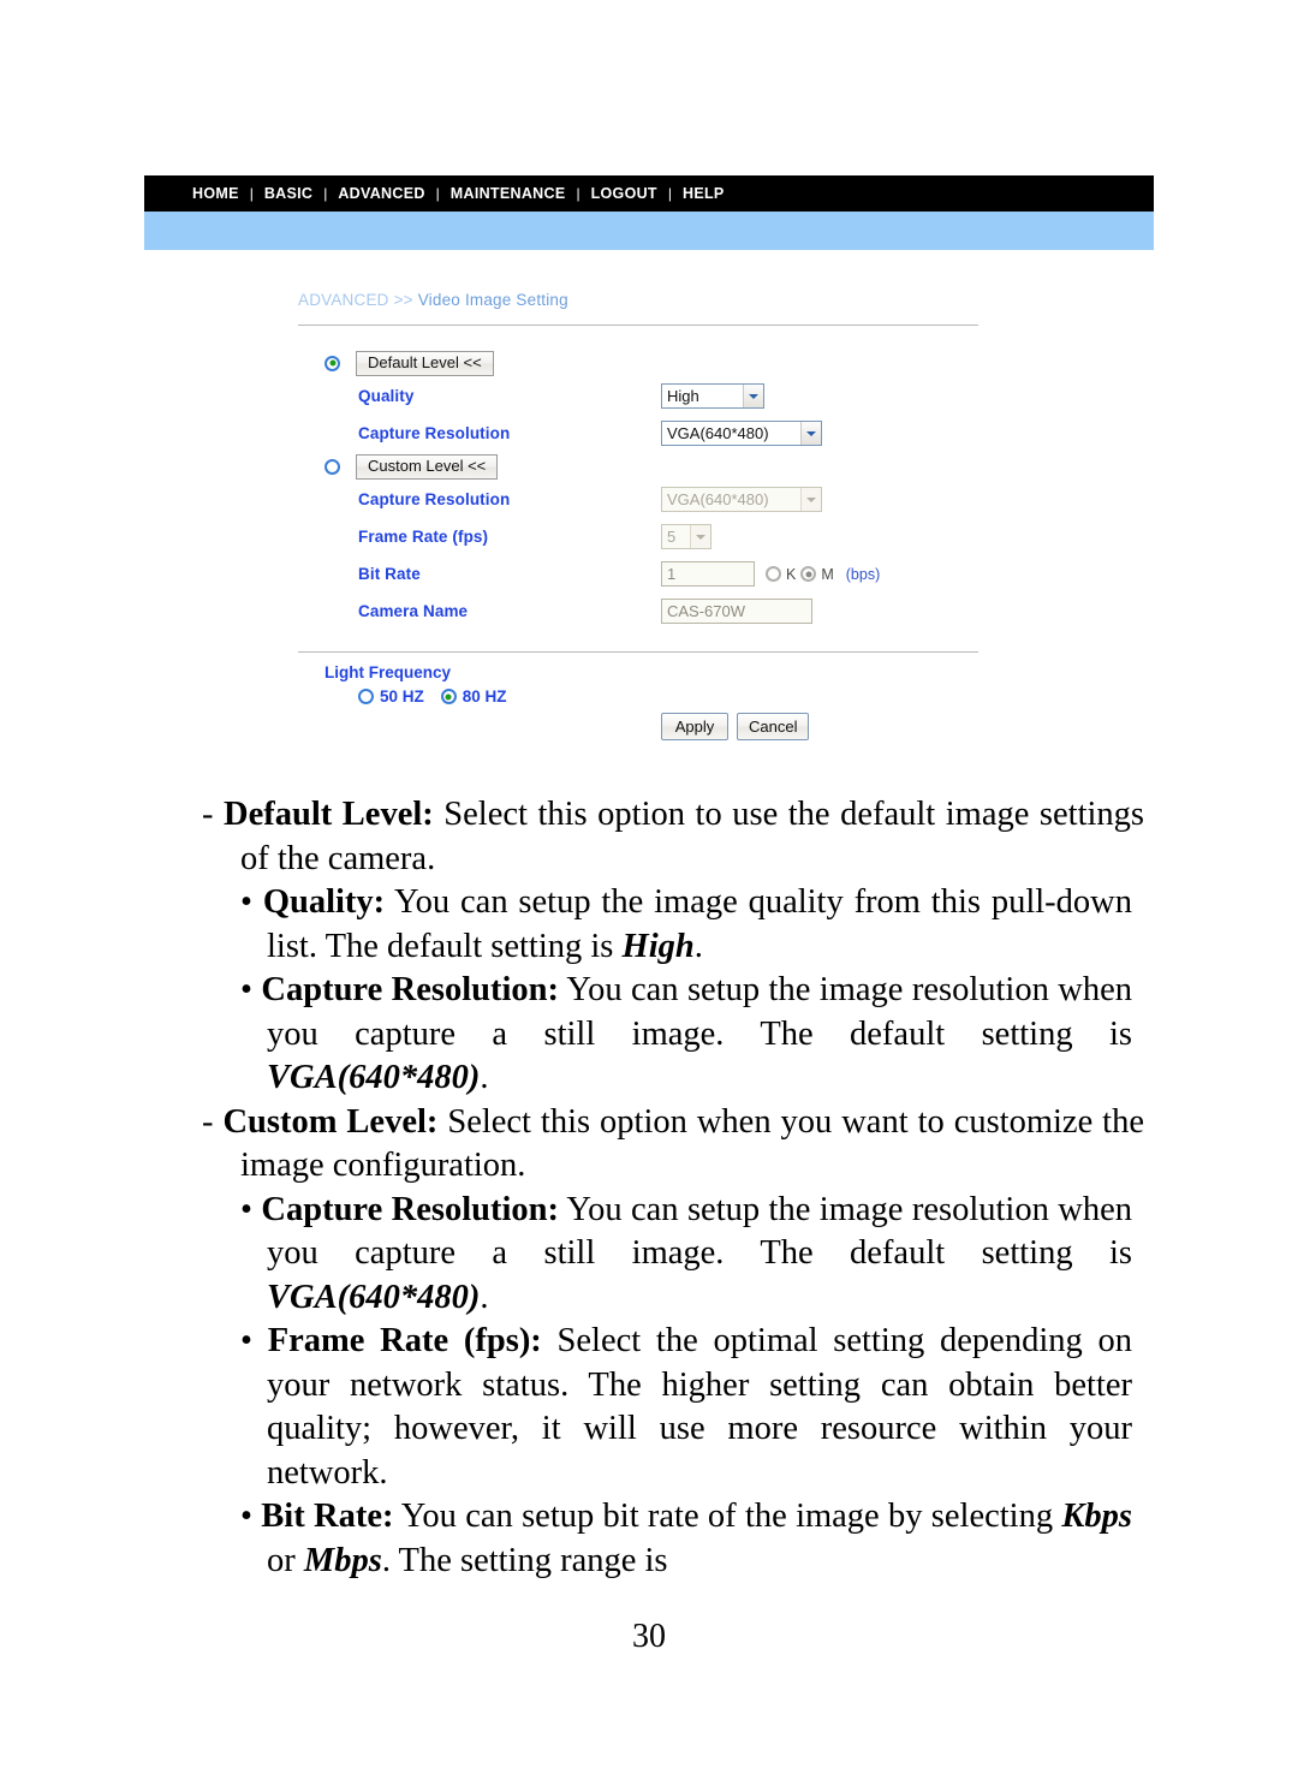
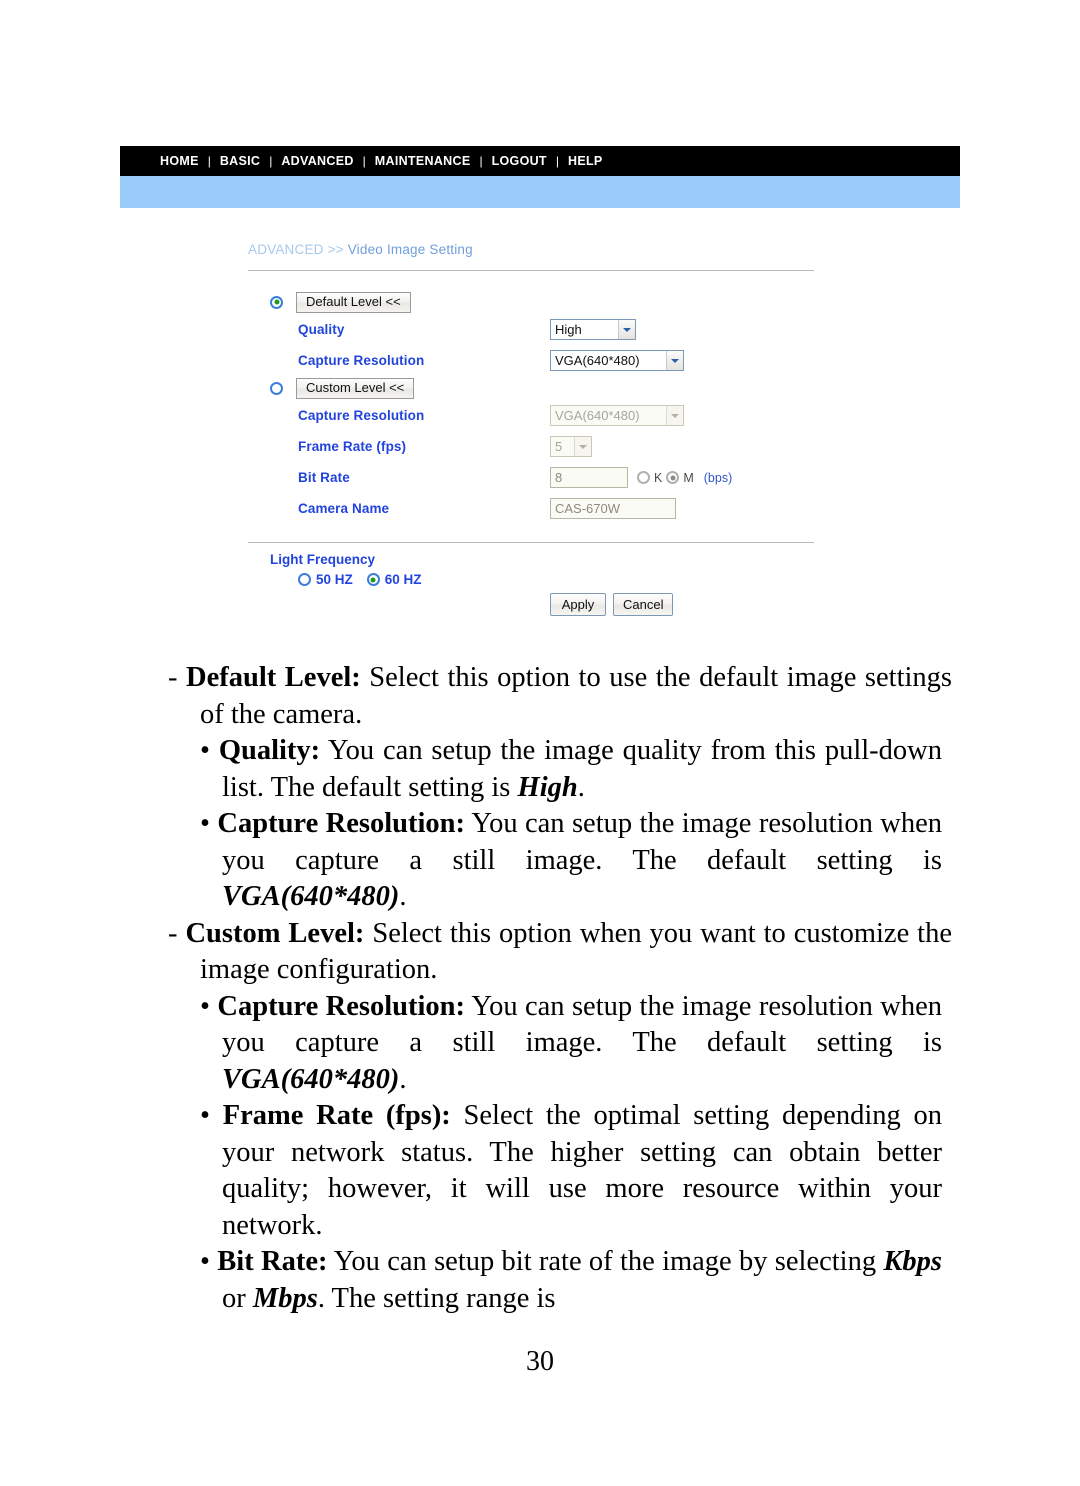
  HOME
  |
  BASIC
  |
  ADVANCED
  |
  MAINTENANCE
  |
  LOGOUT
  |
  HELP
  ADVANCED >> Video Image Setting
  Default Level <<
  Quality
  High
  Capture Resolution
  VGA(640*480)
  Custom Level <<
  Capture Resolution
  VGA(640*480)
  Frame Rate (fps)
  5
  Bit Rate
- 1
+ 8
  K
  M
  (bps)
  Camera Name
  CAS-670W
  Light Frequency
  50 HZ
- 80 HZ
+ 60 HZ
  Apply
  Cancel
  - Default Level: Select this option to use the default image settings of the camera.
  • Quality: You can setup the image quality from this pull-down list. The default setting is High.
  • Capture Resolution: You can setup the image resolution when you capture a still image. The default setting is VGA(640*480).
  - Custom Level: Select this option when you want to customize the image configuration.
  • Capture Resolution: You can setup the image resolution when you capture a still image. The default setting is VGA(640*480).
  • Frame Rate (fps): Select the optimal setting depending on your network status. The higher setting can obtain better quality; however, it will use more resource within your network.
  • Bit Rate: You can setup bit rate of the image by selecting Kbps or Mbps. The setting range is
  30
